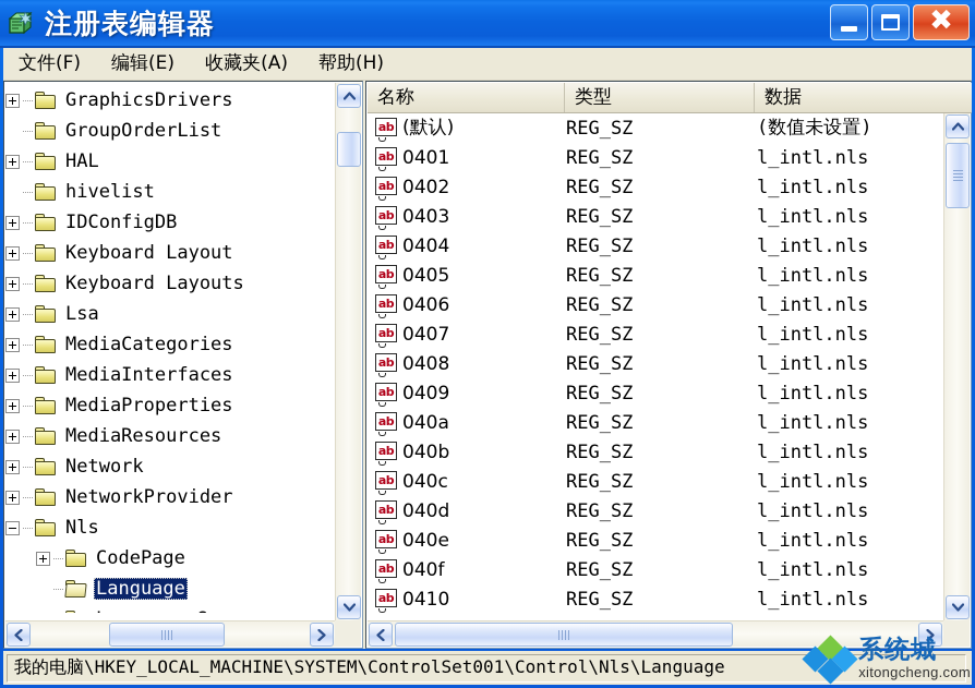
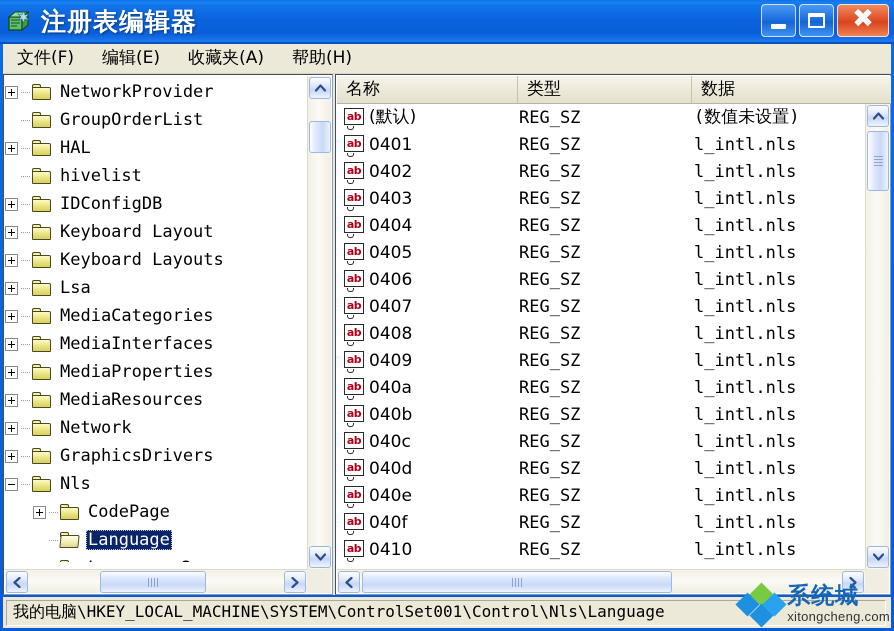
  注册表编辑器
  ✖
  文件(F)
  编辑(E)
  收藏夹(A)
  帮助(H)
- GraphicsDrivers
+ NetworkProvider
  GroupOrderList
  HAL
  hivelist
  IDConfigDB
  Keyboard Layout
  Keyboard Layouts
  Lsa
  MediaCategories
  MediaInterfaces
  MediaProperties
  MediaResources
  Network
- NetworkProvider
+ GraphicsDrivers
  Nls
  CodePage
  Language
  名称
  类型
  数据
  ab
  (默认)
  REG_SZ
  (数值未设置)
  ab
  0401
  REG_SZ
  l_intl.nls
  ab
  0402
  REG_SZ
  l_intl.nls
  ab
  0403
  REG_SZ
  l_intl.nls
  ab
  0404
  REG_SZ
  l_intl.nls
  ab
  0405
  REG_SZ
  l_intl.nls
  ab
  0406
  REG_SZ
  l_intl.nls
  ab
  0407
  REG_SZ
  l_intl.nls
  ab
  0408
  REG_SZ
  l_intl.nls
  ab
  0409
  REG_SZ
  l_intl.nls
  ab
  040a
  REG_SZ
  l_intl.nls
  ab
  040b
  REG_SZ
  l_intl.nls
  ab
  040c
  REG_SZ
  l_intl.nls
  ab
  040d
  REG_SZ
  l_intl.nls
  ab
  040e
  REG_SZ
  l_intl.nls
  ab
  040f
  REG_SZ
  l_intl.nls
  ab
  0410
  REG_SZ
  l_intl.nls
  我的电脑\HKEY_LOCAL_MACHINE\SYSTEM\ControlSet001\Control\Nls\Language
  系统城
  xitongcheng.com
